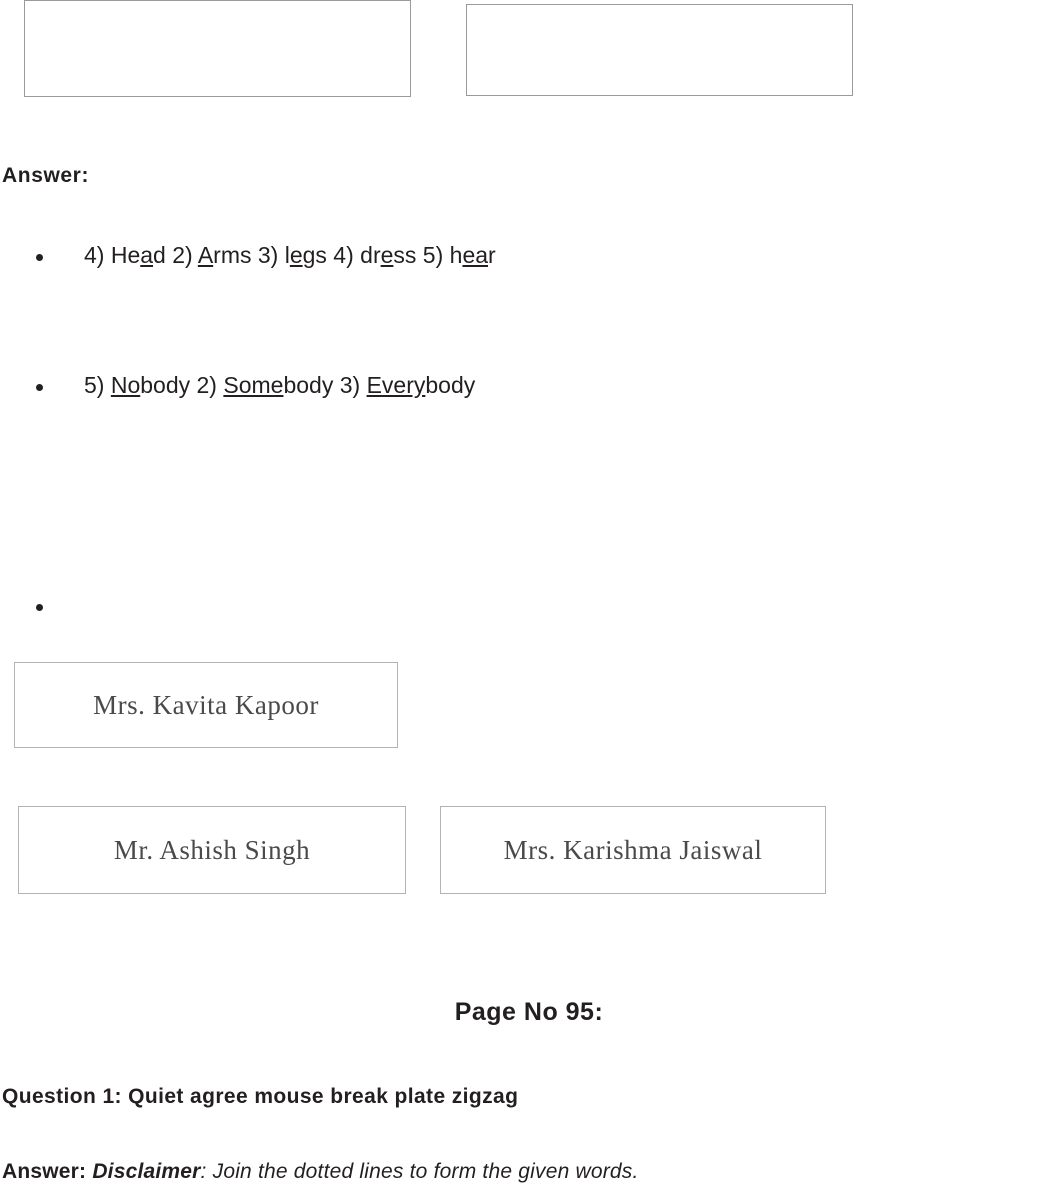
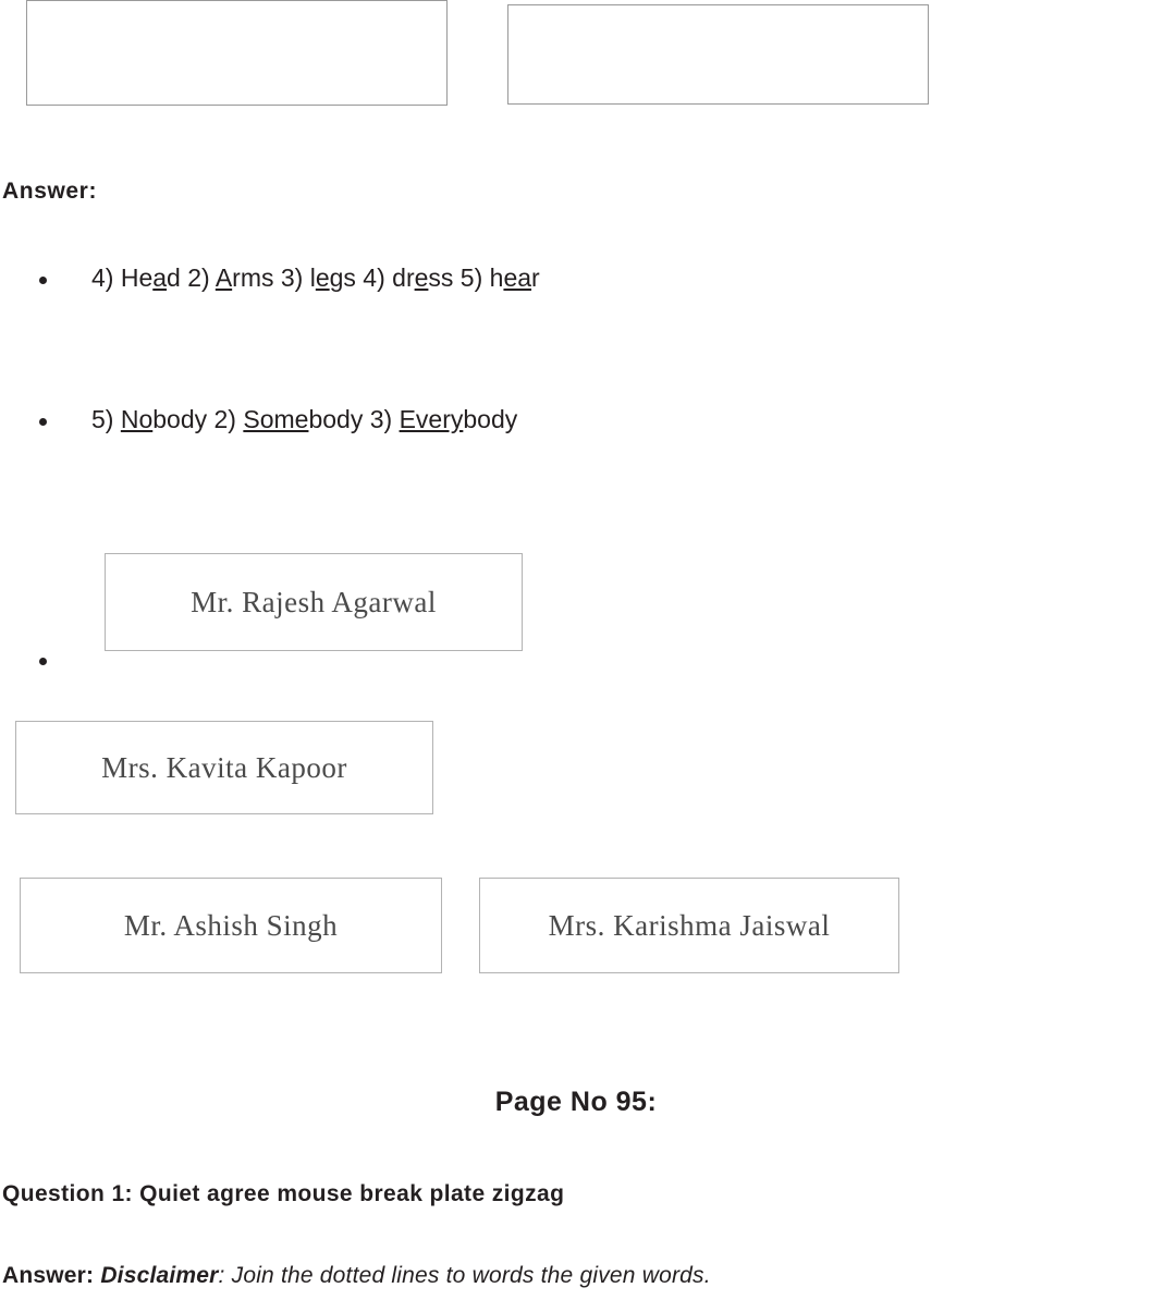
  Answer:
  4) Head 2) Arms 3) legs 4) dress 5) hear
  5) Nobody 2) Somebody 3) Everybody
+ Mr. Rajesh Agarwal
  Mrs. Kavita Kapoor
  Mr. Ashish Singh
  Mrs. Karishma Jaiswal
  Page No 95:
  Question 1: Quiet agree mouse break plate zigzag
- Answer: Disclaimer: Join the dotted lines to form the given words.
+ Answer: Disclaimer: Join the dotted lines to words the given words.
